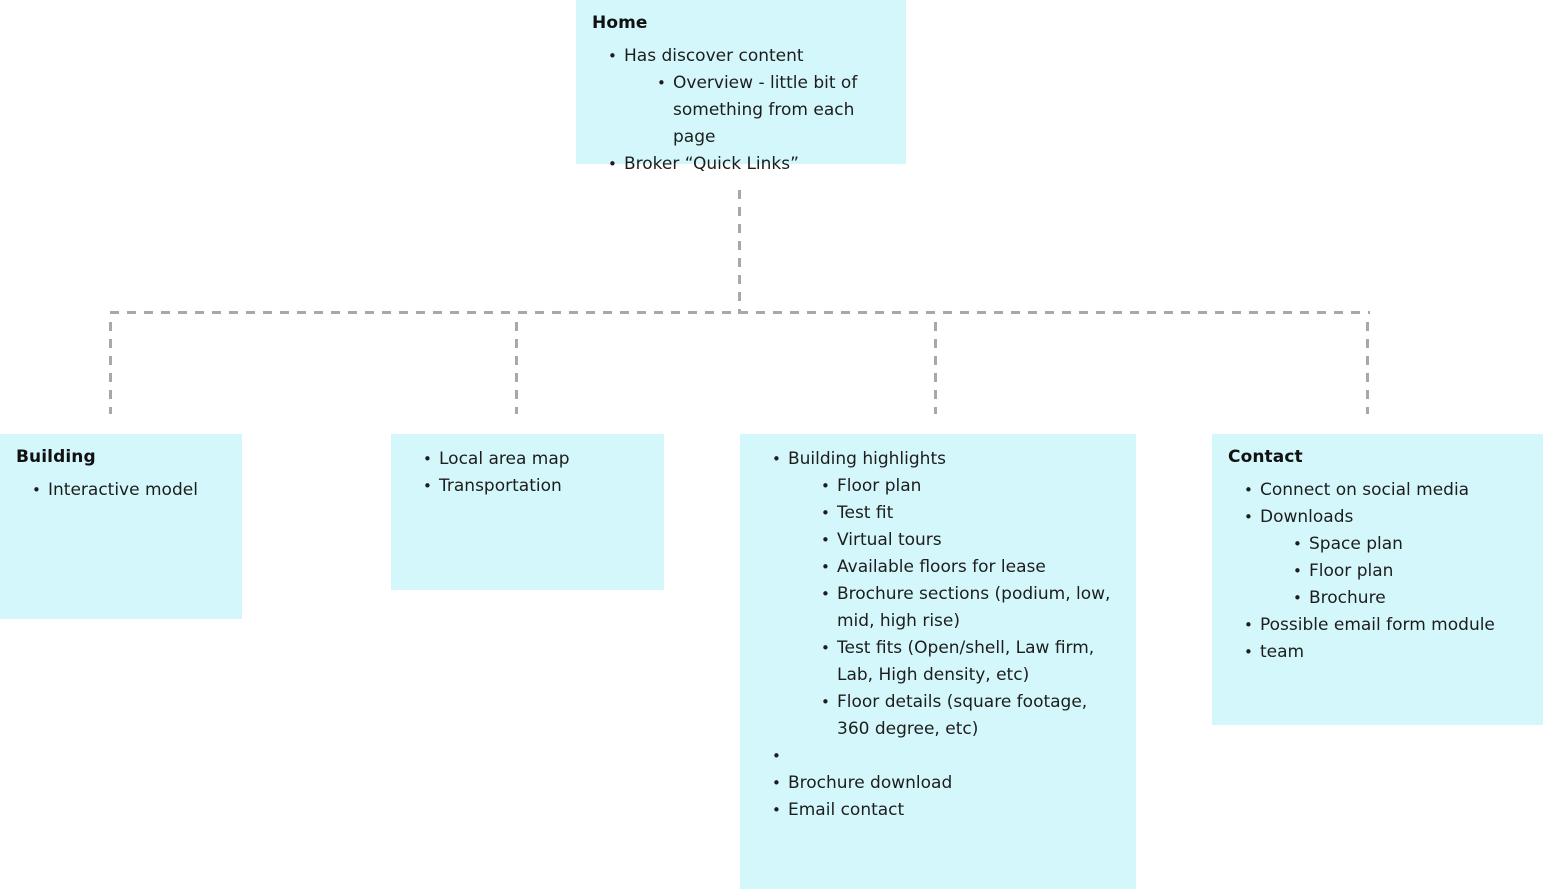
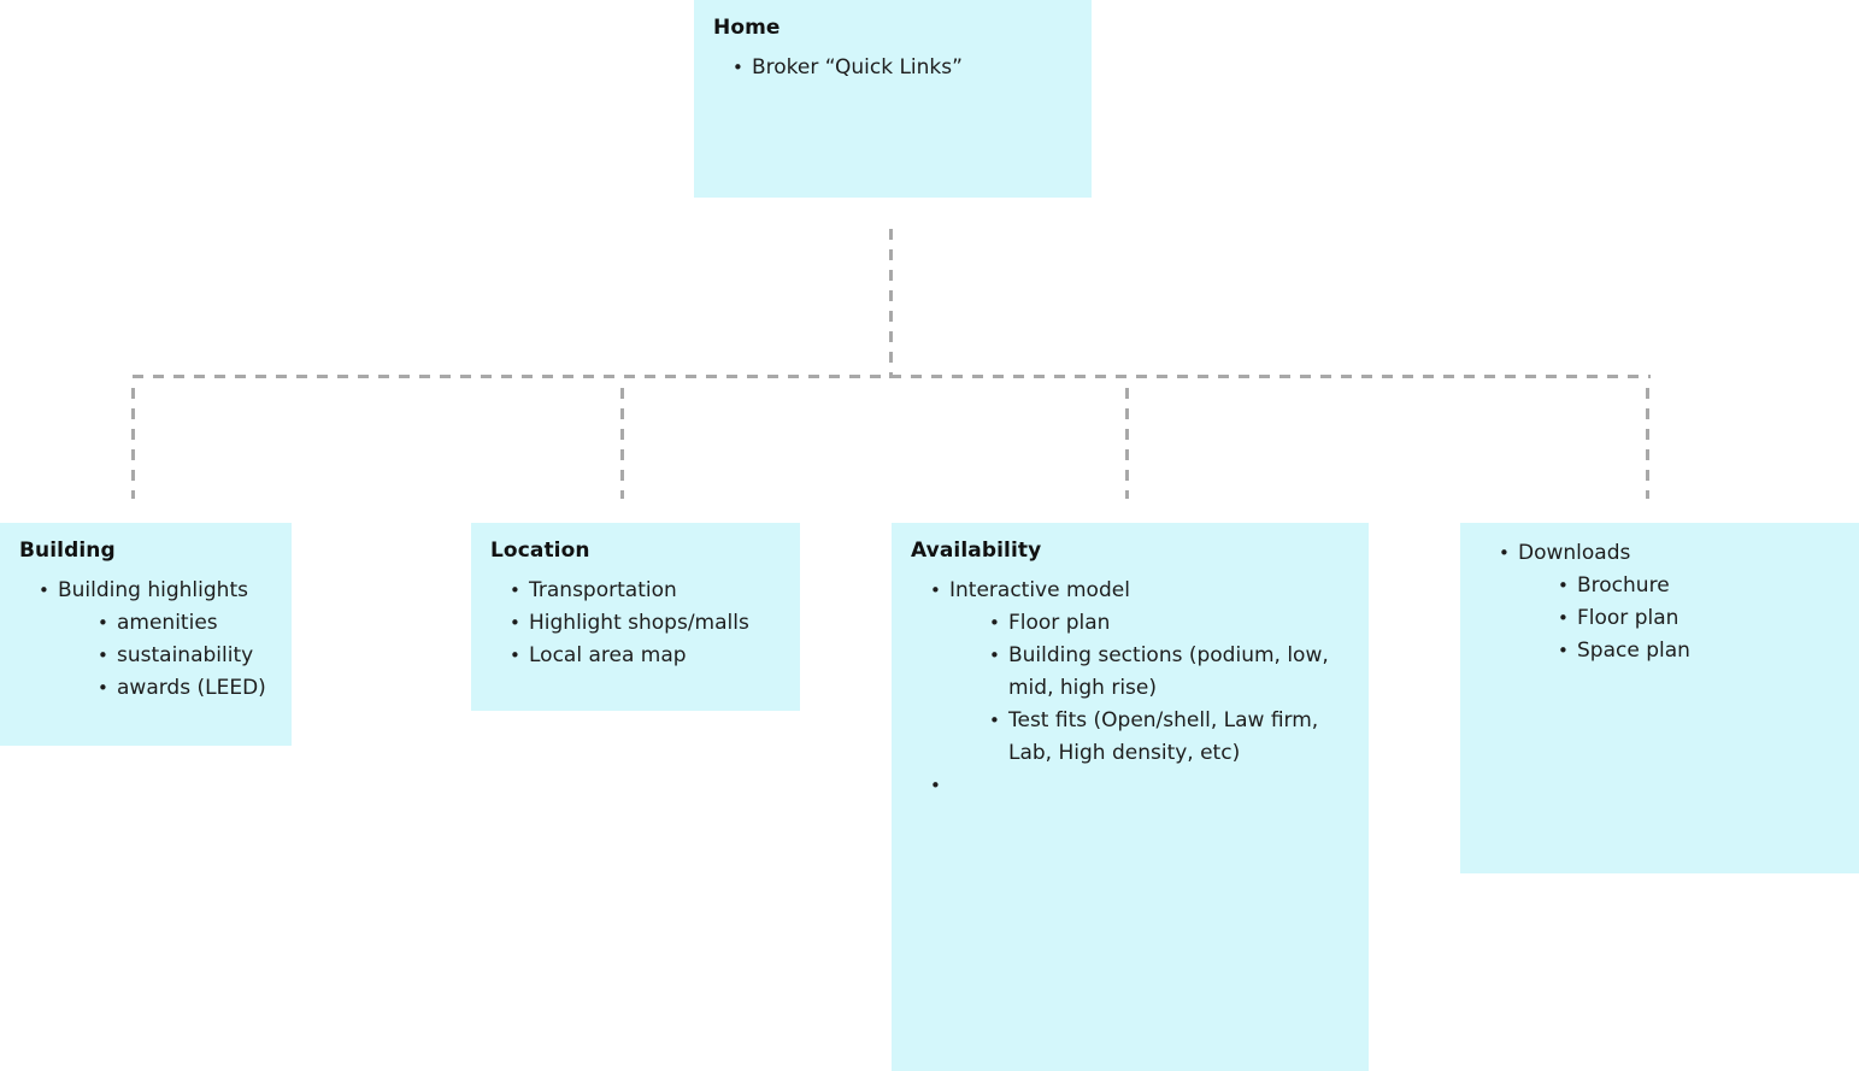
  Home
- Has discover content
- Overview - little bit of something from each page
  Broker “Quick Links”
  Building
- Interactive model
+ Building highlights
+ amenities
+ sustainability
+ awards (LEED)
+ Location
- Local area map
+ Transportation
+ Highlight shops/malls
- Transportation
+ Local area map
+ Availability
- Building highlights
+ Interactive model
  Floor plan
- Test fit
- Virtual tours
- Available floors for lease
- Brochure sections (podium, low, mid, high rise)
+ Building sections (podium, low, mid, high rise)
  Test fits (Open/shell, Law firm, Lab, High density, etc)
- Floor details (square footage, 360 degree, etc)
- Brochure download
- Email contact
- Contact
- Connect on social media
  Downloads
- Space plan
+ Brochure
  Floor plan
- Brochure
+ Space plan
- Possible email form module
- team
